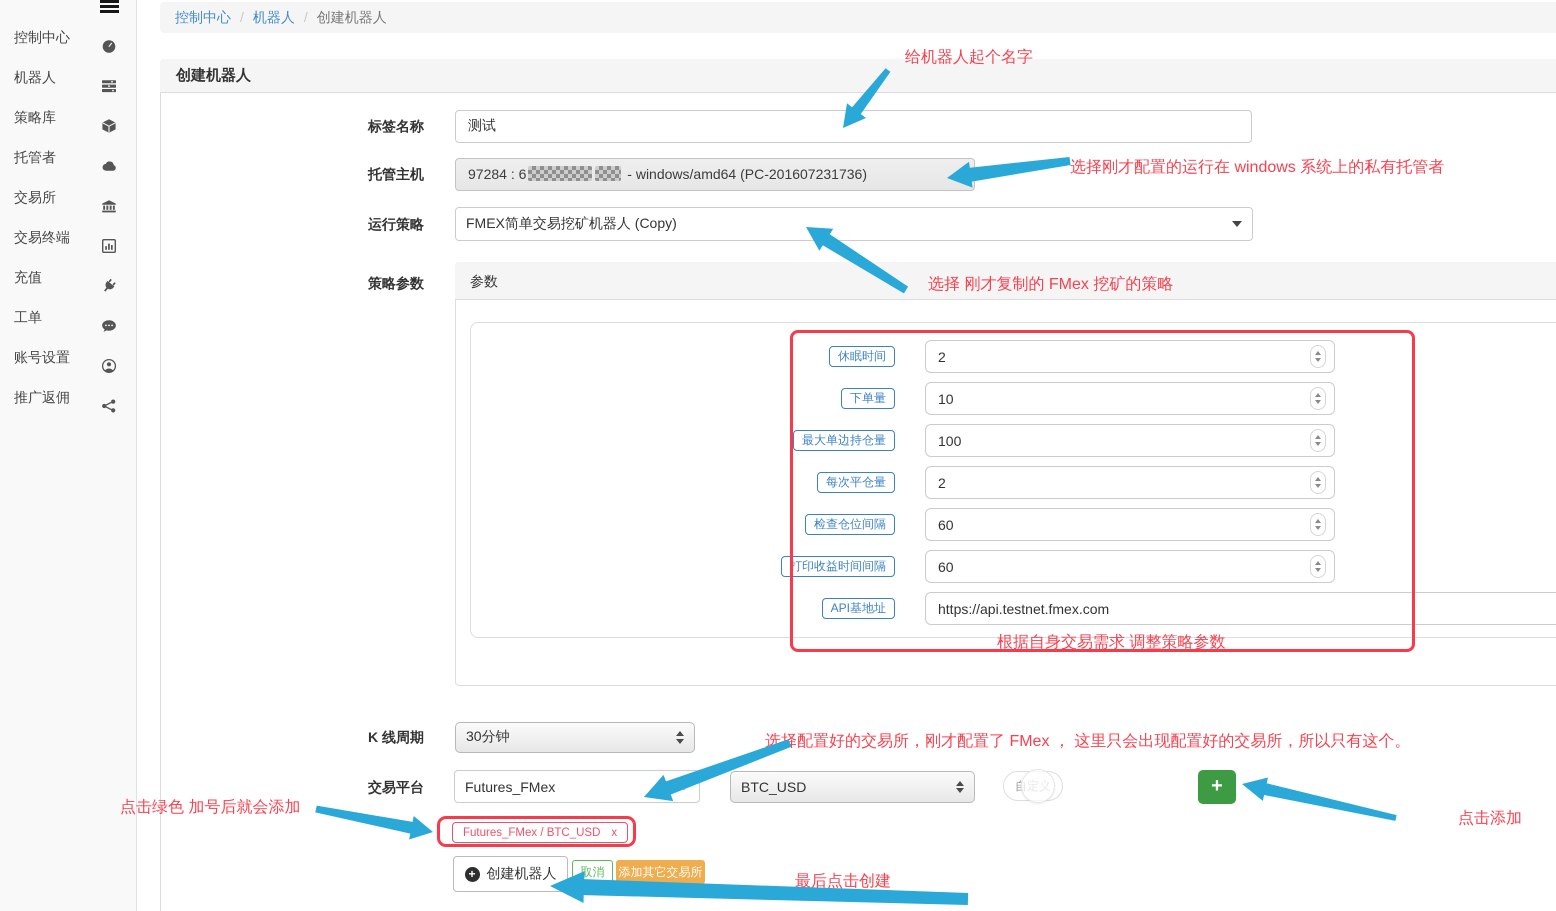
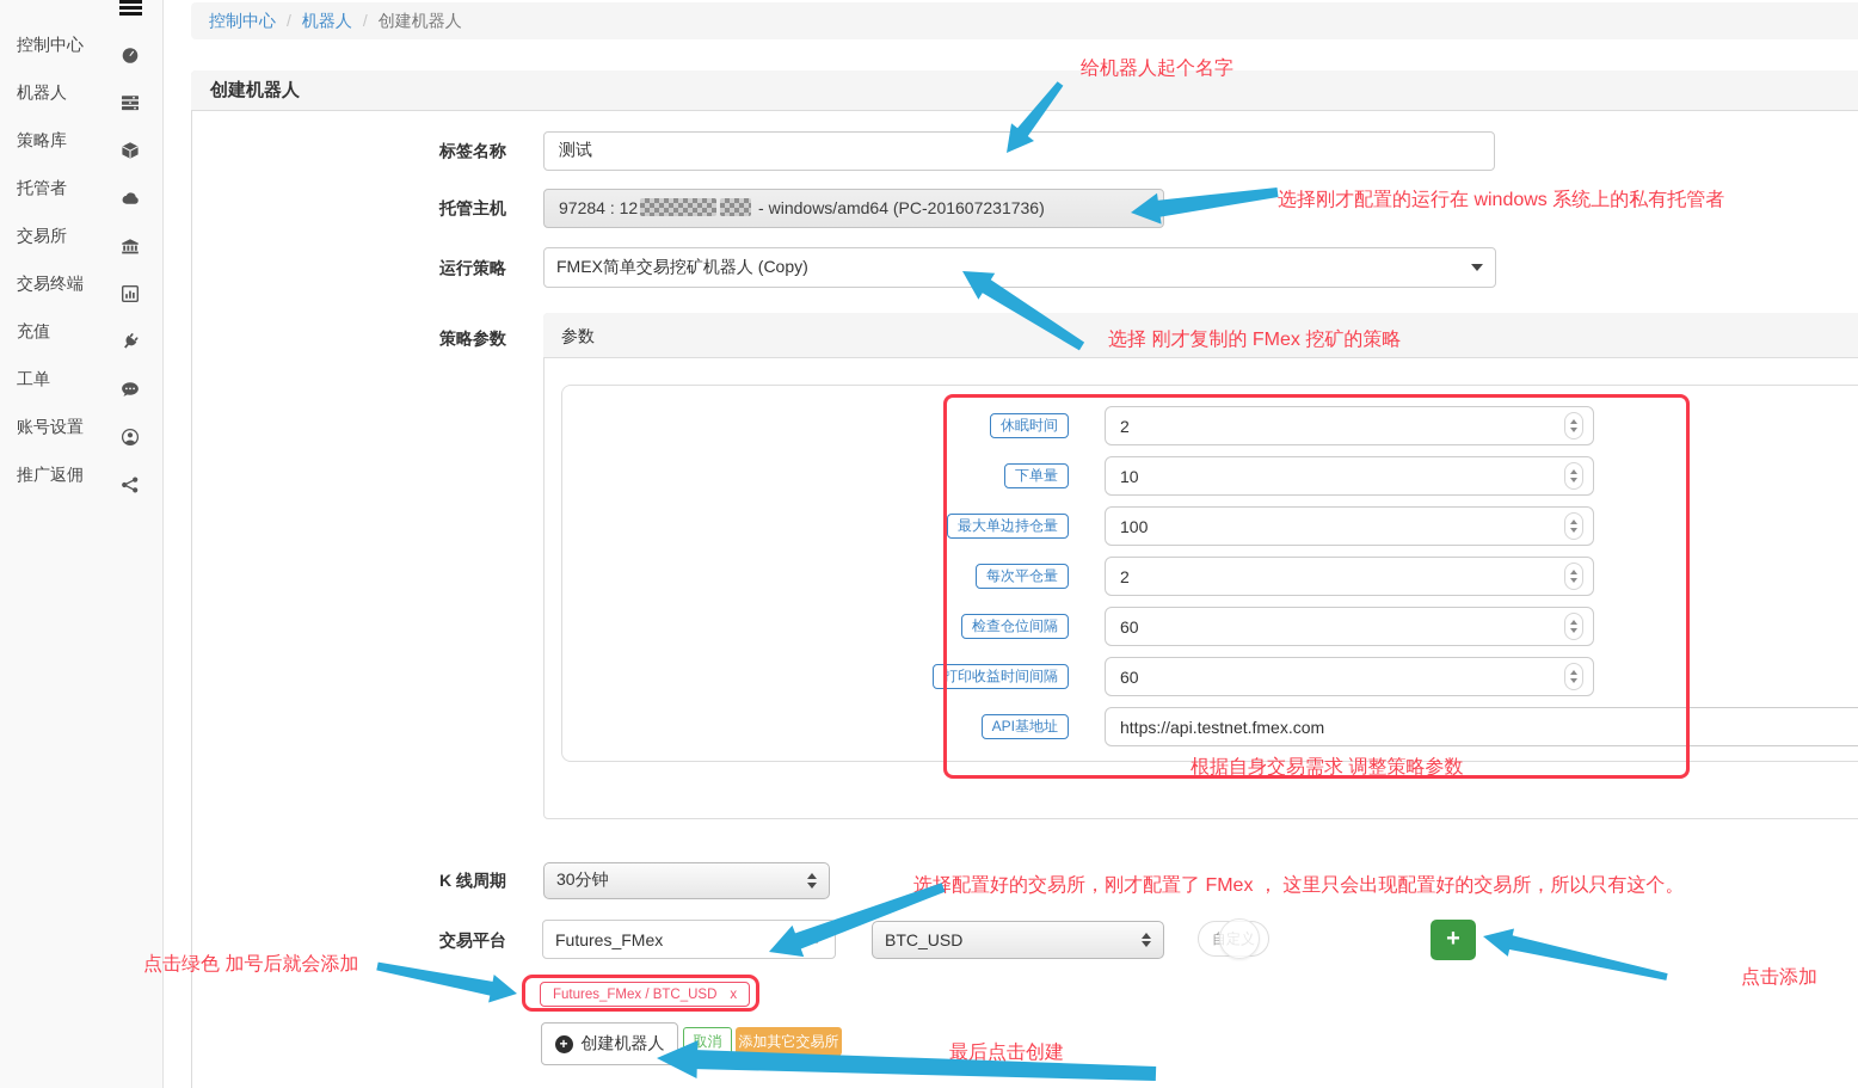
  控制中心
  机器人
  策略库
  托管者
  交易所
  交易终端
  充值
  工单
  账号设置
  推广返佣
  控制中心 / 机器人 / 创建机器人
  创建机器人
  标签名称
  托管主机
  运行策略
  策略参数
  K 线周期
  交易平台
  测试
- 97284 : 6 - windows/amd64 (PC-201607231736)
+ 97284 : 12 - windows/amd64 (PC-201607231736)
  FMEX简单交易挖矿机器人 (Copy)
  参数
  休眠时间
  2
  下单量
  10
  最大单边持仓量
  100
  每次平仓量
  2
  检查仓位间隔
  60
  打印收益时间间隔
  60
  API基地址
  https://api.testnet.fmex.com
  30分钟
  Futures_FMex
  BTC_USD
  自定义
  +
  Futures_FMex / BTC_USD
  x
  +
  创建机器人
  取消
  添加其它交易所
  给机器人起个名字
  选择刚才配置的运行在 windows 系统上的私有托管者
  选择 刚才复制的 FMex 挖矿的策略
  根据自身交易需求 调整策略参数
  选配置好的交易所，刚才配置了 FMex ， 这里只会出现配置好的交易所，所以只有这个。
  点击绿色 加号后就会添加
  点击添加
  最后点击创建
